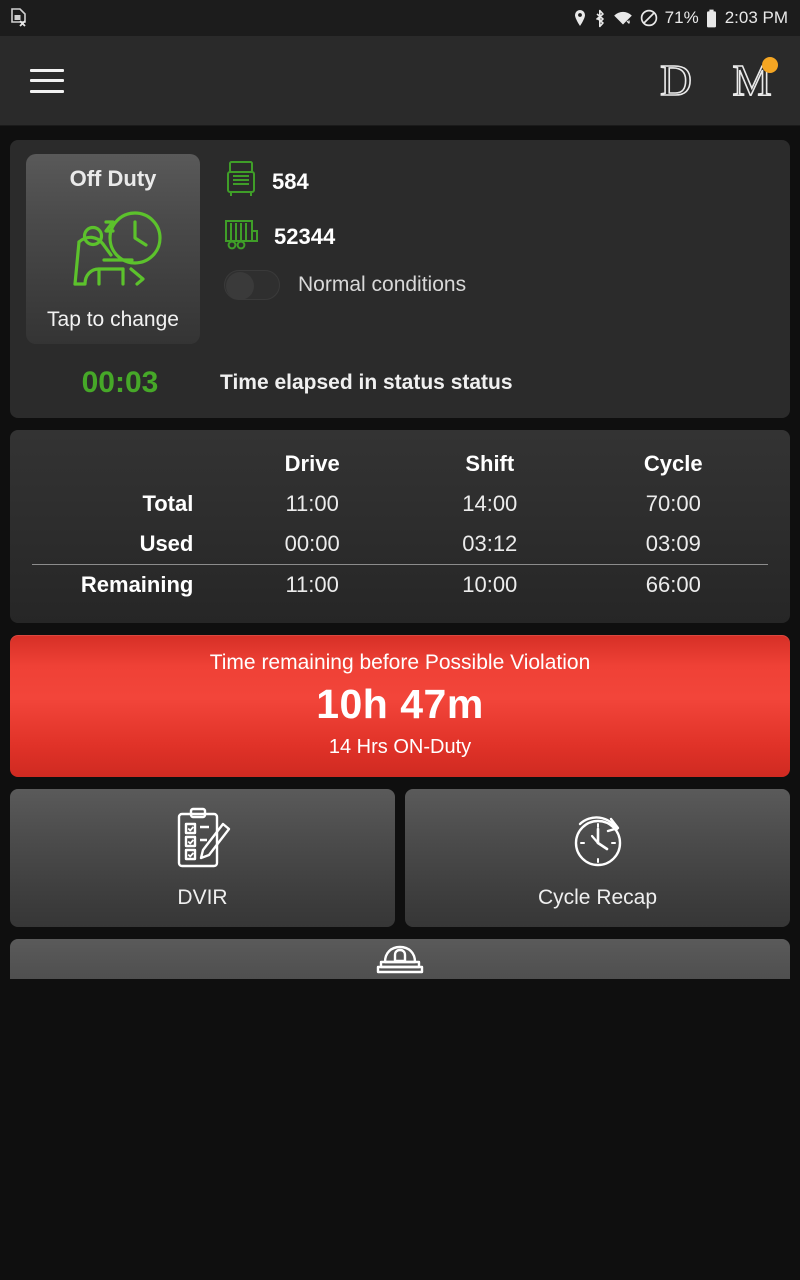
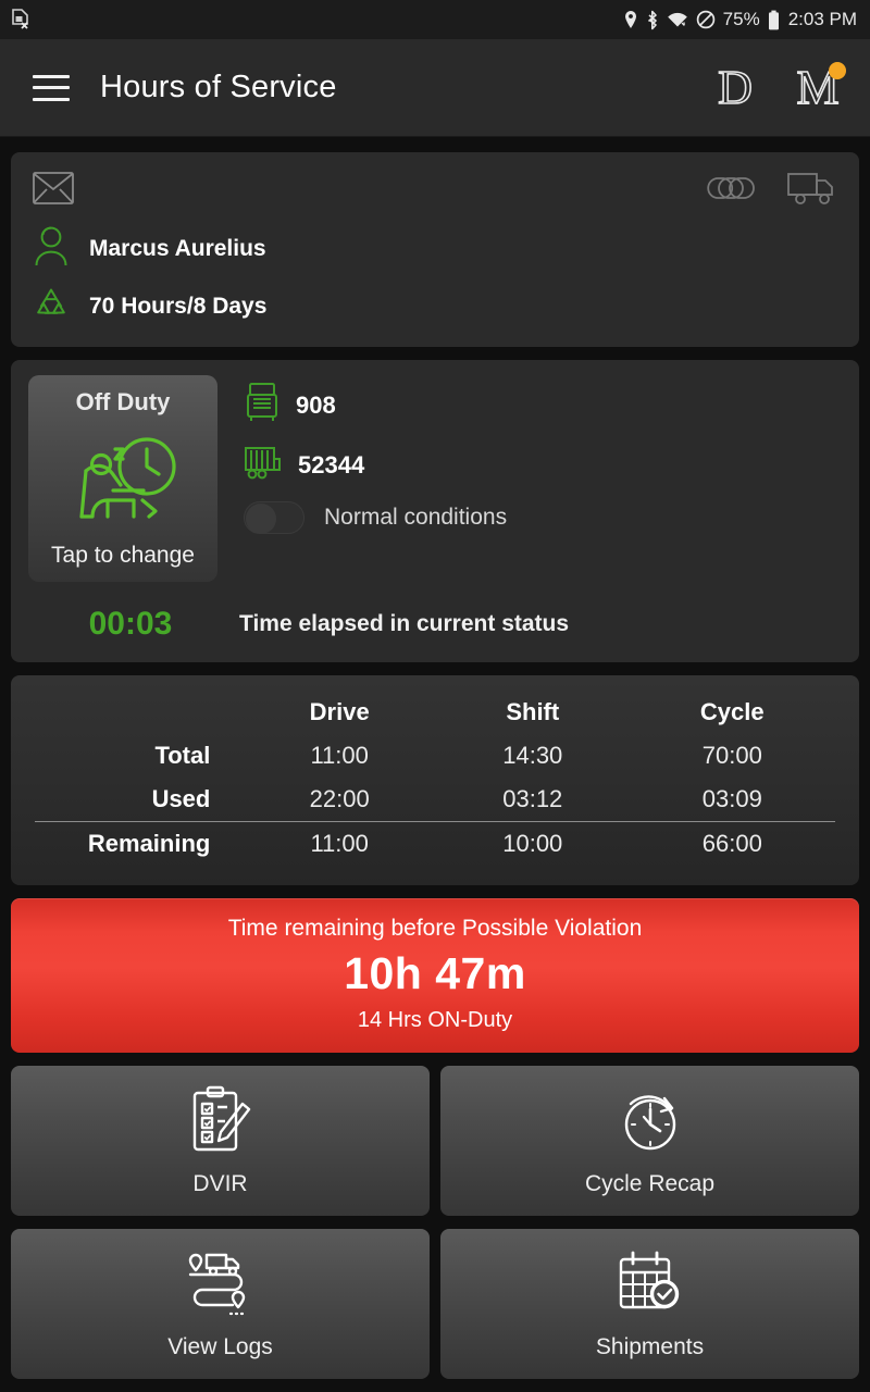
- 71%
+ 75%
  2:03 PM
+ Hours of Service
  D
  M
+ Marcus Aurelius
+ 70 Hours/8 Days
  Off Duty
  Tap to change
- 584
+ 908
  52344
  Normal conditions
  00:03
- Time elapsed in status status
+ Time elapsed in current status
  	Drive	Shift	Cycle
- Total	11:00	14:00	70:00
+ Total	11:00	14:30	70:00
- Used	00:00	03:12	03:09
+ Used	22:00	03:12	03:09
  Remaining	11:00	10:00	66:00
  Time remaining before Possible Violation
  10h 47m
  14 Hrs ON-Duty
  DVIR
  Cycle Recap
+ View Logs
+ Shipments
